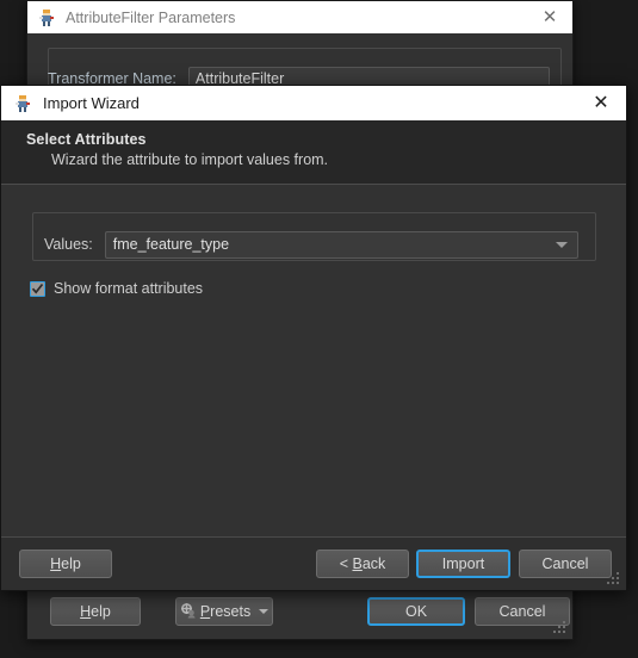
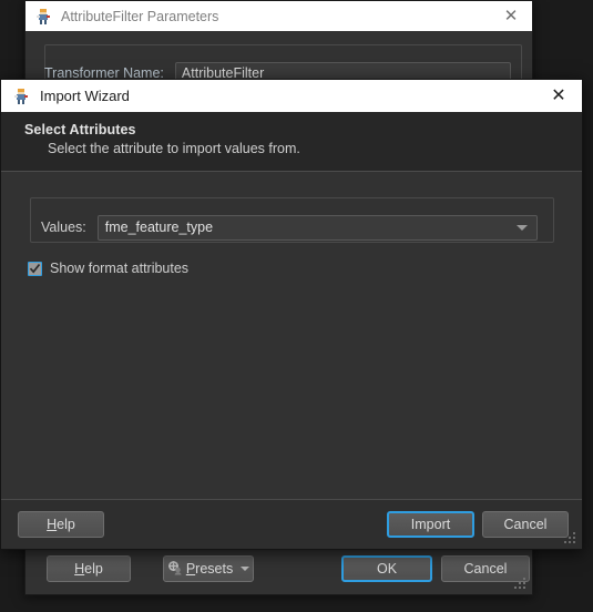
  AttributeFilter Parameters
  ✕
  Transformer Name:
  AttributeFilter
  H
  elp
  Presets
  OK
  Cancel
  Import Wizard
  ✕
  Select Attributes
- Wizard the attribute to import values from.
+ Select the attribute to import values from.
  Values:
  fme_feature_type
  Show format attributes
  H
  elp
- <
- B
- ack
  Import
  Cancel
